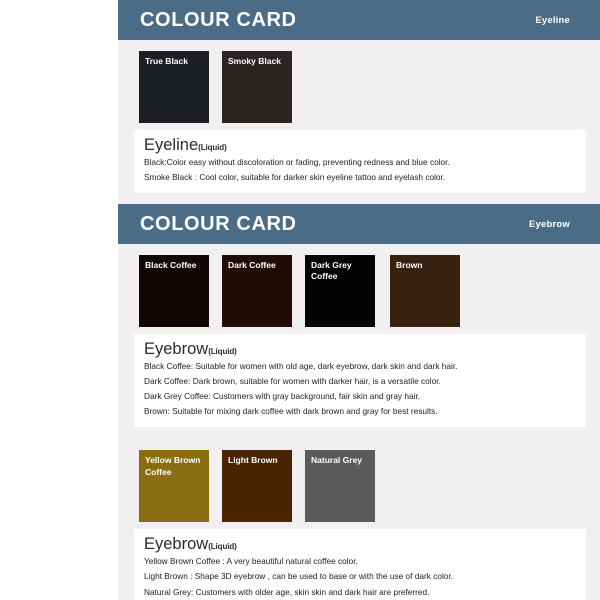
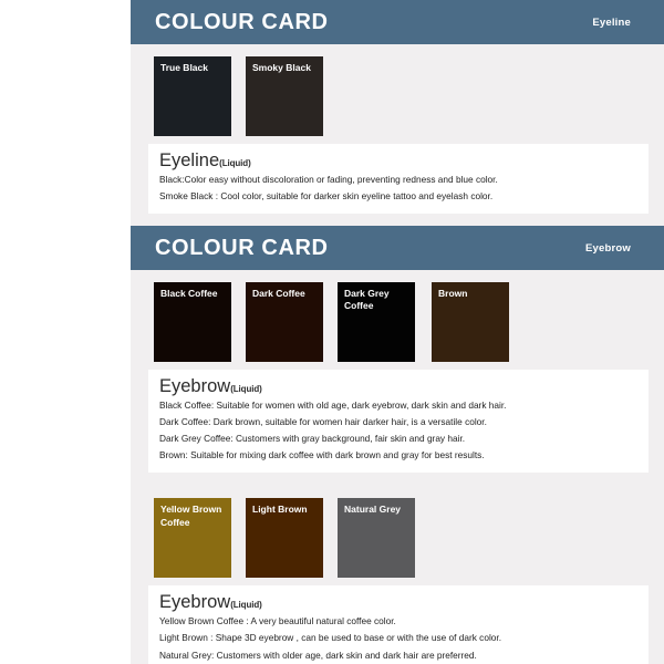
  COLOUR CARD
  Eyeline
  True Black
  Smoky Black
  Eyeline(Liquid)
  Black:Color easy without discoloration or fading, preventing redness and blue color.
  Smoke Black : Cool color, suitable for darker skin eyeline tattoo and eyelash color.
  COLOUR CARD
  Eyebrow
  Black Coffee
  Dark Coffee
  Dark Grey Coffee
  Brown
  Eyebrow(Liquid)
  Black Coffee: Suitable for women with old age, dark eyebrow, dark skin and dark hair.
- Dark Coffee: Dark brown, suitable for women with darker hair, is a versatile color.
+ Dark Coffee: Dark brown, suitable for women hair darker hair, is a versatile color.
  Dark Grey Coffee: Customers with gray background, fair skin and gray hair.
  Brown: Suitable for mixing dark coffee with dark brown and gray for best results.
  Yellow Brown Coffee
  Light Brown
  Natural Grey
  Eyebrow(Liquid)
  Yellow Brown Coffee : A very beautiful natural coffee color.
  Light Brown : Shape 3D eyebrow , can be used to base or with the use of dark color.
- Natural Grey: Customers with older age, skin skin and dark hair are preferred.
+ Natural Grey: Customers with older age, dark skin and dark hair are preferred.
